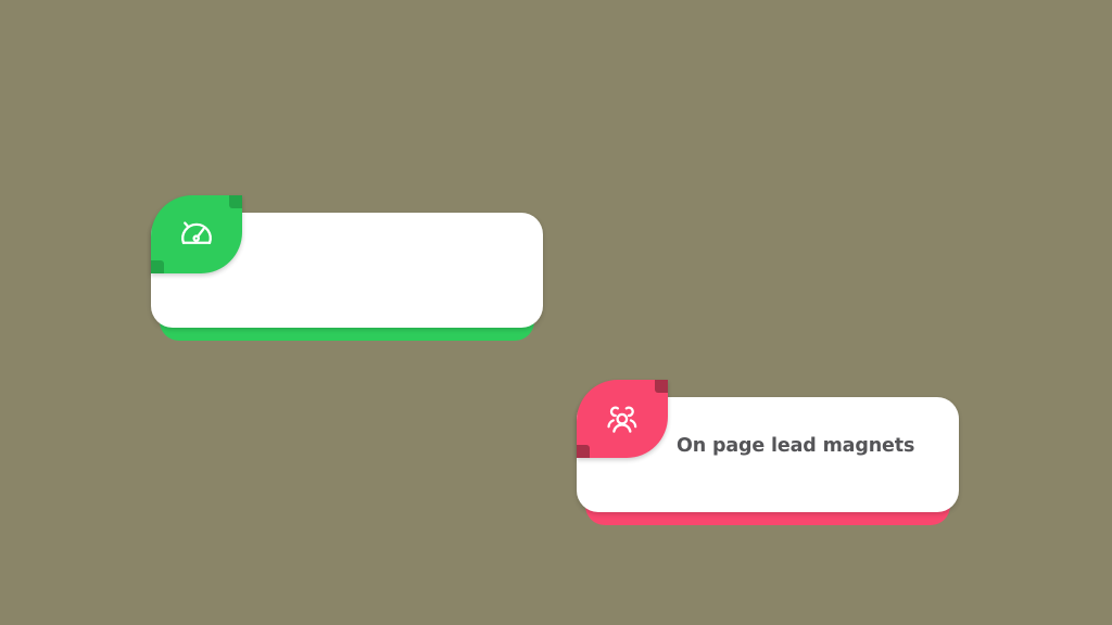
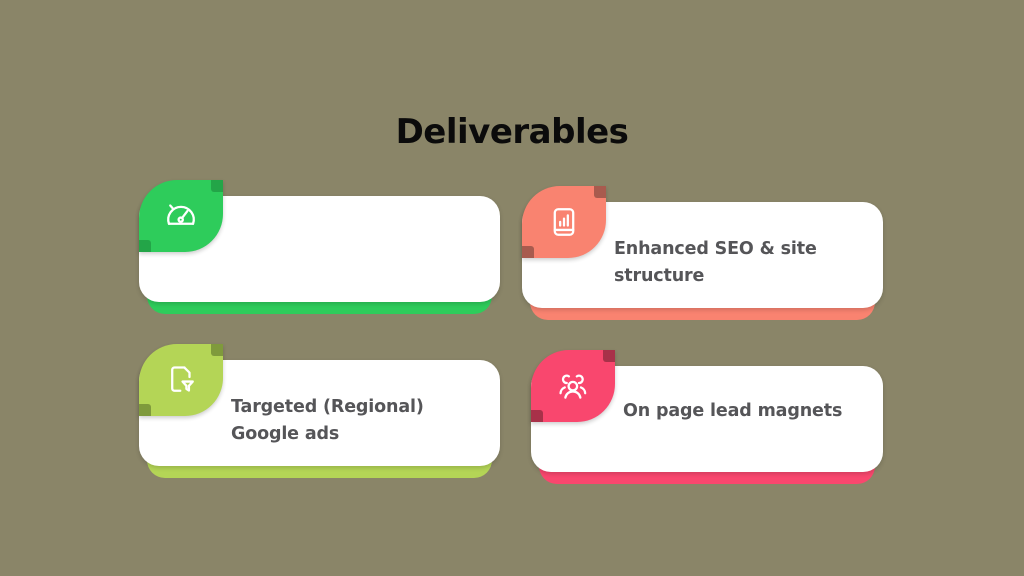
+ Deliverables
+ Enhanced SEO & site structure
+ Targeted (Regional) Google ads
  On page lead magnets
